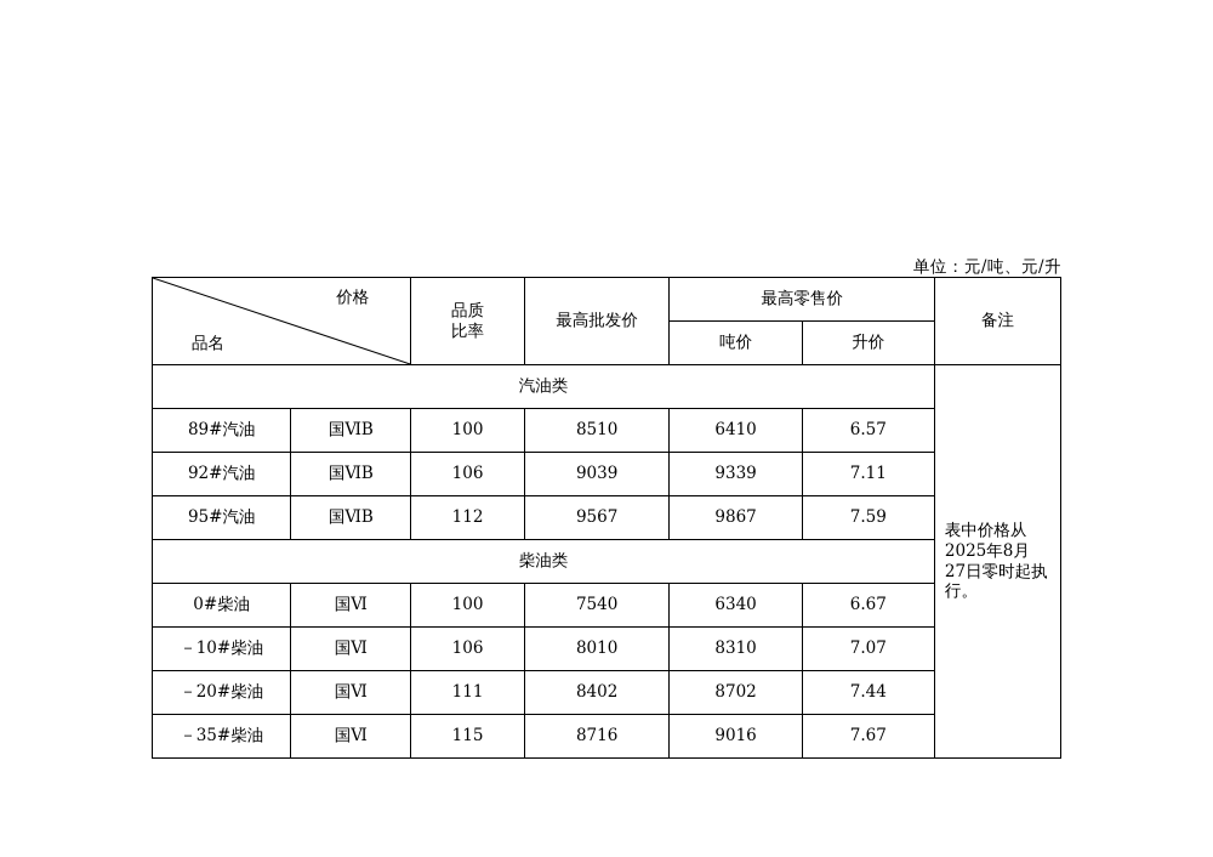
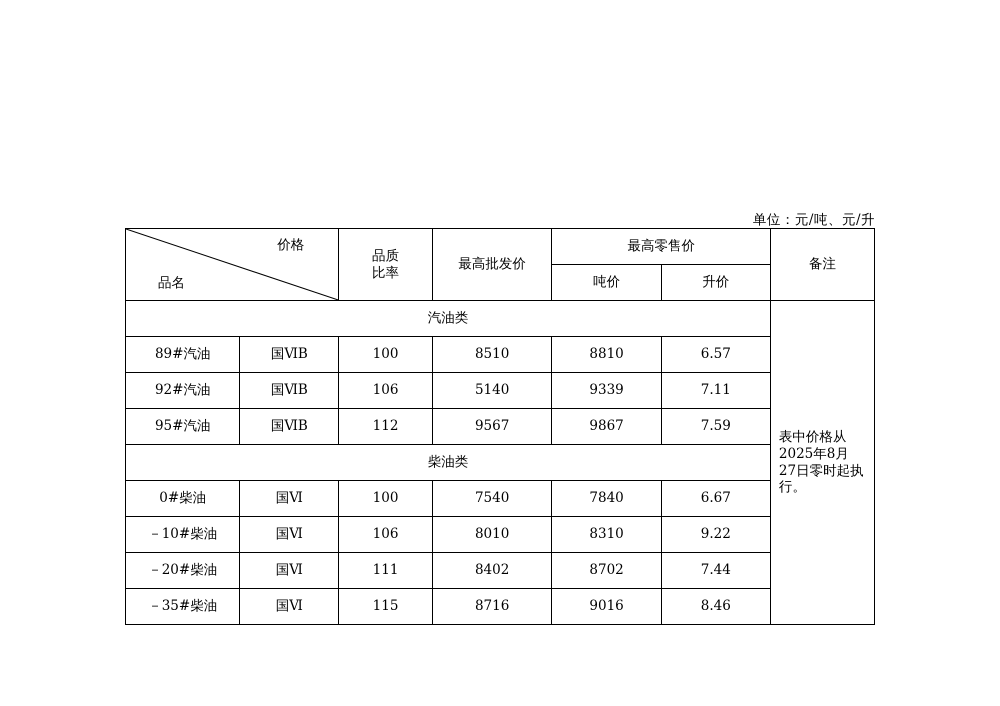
  单位：元/吨、元/升
  价格 品名	品质 比率	最高批发价	最高零售价	备注
  吨价	升价
  汽油类	表中价格从2025年8月27日零时起执行。
- 89#汽油	国ⅥB	100	8510	6410	6.57
+ 89#汽油	国ⅥB	100	8510	8810	6.57
- 92#汽油	国ⅥB	106	9039	9339	7.11
+ 92#汽油	国ⅥB	106	5140	9339	7.11
  95#汽油	国ⅥB	112	9567	9867	7.59
  柴油类
- 0#柴油	国Ⅵ	100	7540	6340	6.67
+ 0#柴油	国Ⅵ	100	7540	7840	6.67
- －10#柴油	国Ⅵ	106	8010	8310	7.07
+ －10#柴油	国Ⅵ	106	8010	8310	9.22
  －20#柴油	国Ⅵ	111	8402	8702	7.44
- －35#柴油	国Ⅵ	115	8716	9016	7.67
+ －35#柴油	国Ⅵ	115	8716	9016	8.46
